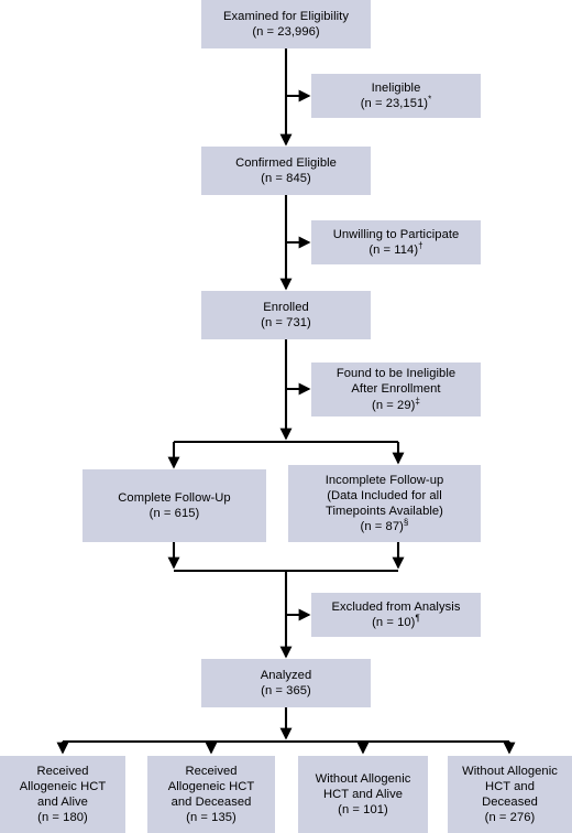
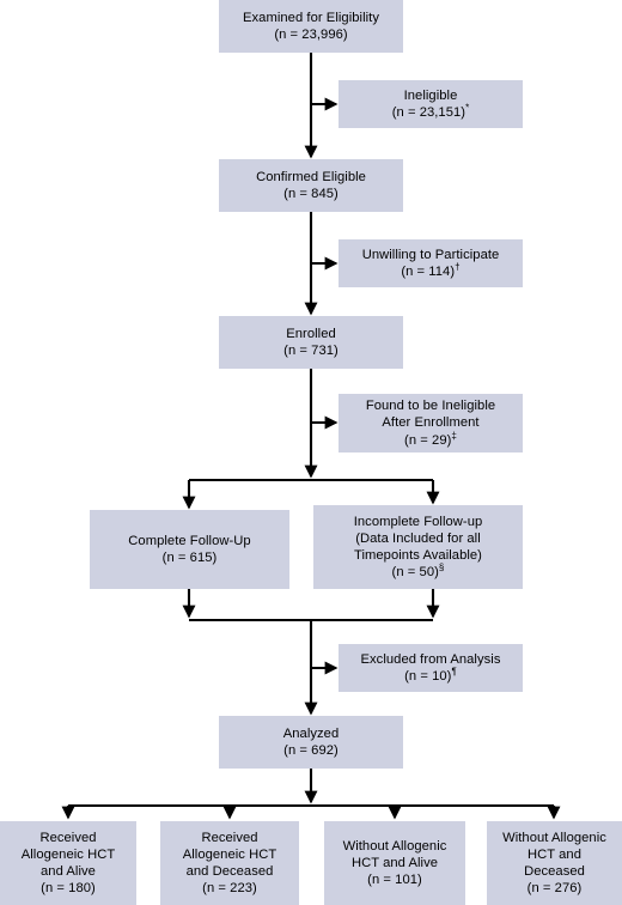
  Examined for Eligibility
  (n = 23,996)
  Ineligible
  (n = 23,151)*
  Confirmed Eligible
  (n = 845)
  Unwilling to Participate
  (n = 114)†
  Enrolled
  (n = 731)
  Found to be Ineligible
  After Enrollment
  (n = 29)‡
  Complete Follow-Up
  (n = 615)
  Incomplete Follow-up
  (Data Included for all
  Timepoints Available)
- (n = 87)§
+ (n = 50)§
  Excluded from Analysis
  (n = 10)¶
  Analyzed
- (n = 365)
+ (n = 692)
  Received
  Allogeneic HCT
  and Alive
  (n = 180)
  Received
  Allogeneic HCT
  and Deceased
- (n = 135)
+ (n = 223)
  Without Allogenic
  HCT and Alive
  (n = 101)
  Without Allogenic
  HCT and
  Deceased
  (n = 276)
